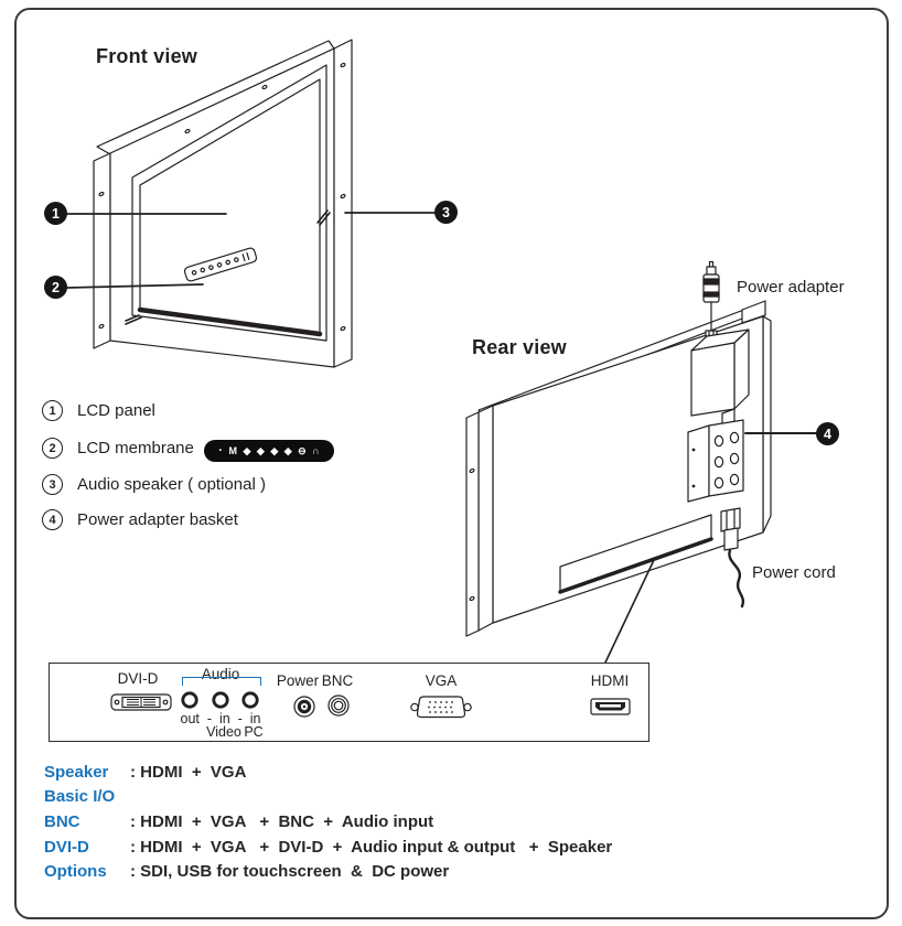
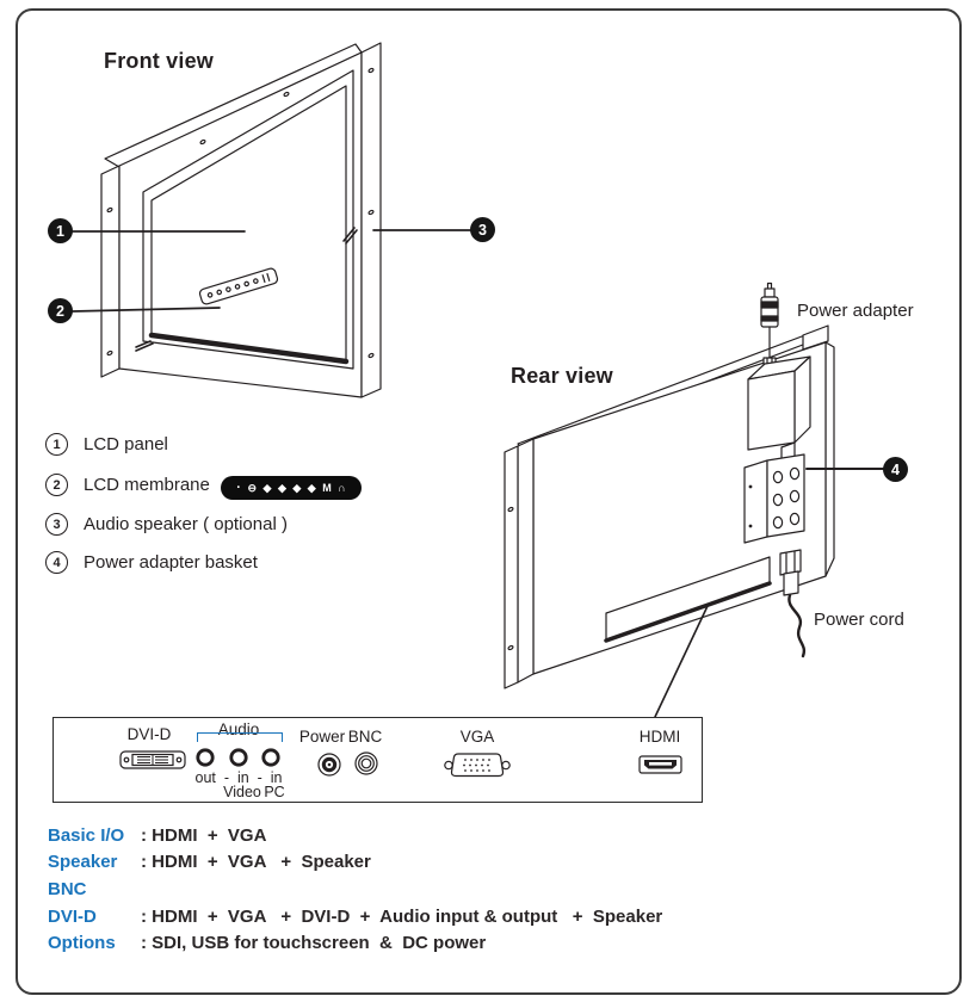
  Front view
  Rear view
  Power adapter
  Power cord
  1
  2
  3
  4
  1
  LCD panel
  2
  LCD membrane
  ·
- M
+ ⊖
  ◆
  ◆
  ◆
  ◆
- ⊖
+ M
  ∩
  3
  Audio speaker ( optional )
  4
  Power adapter basket
  DVI-D
  Audio
  out - in - in
  Video
  PC
  Power
  BNC
  VGA
  HDMI
- Speaker
+ Basic I/O
  : HDMI + VGA
- Basic I/O
+ Speaker
+ : HDMI + VGA + Speaker
  BNC
- : HDMI + VGA + BNC + Audio input
  DVI-D
  : HDMI + VGA + DVI-D + Audio input & output + Speaker
  Options
  : SDI, USB for touchscreen & DC power
